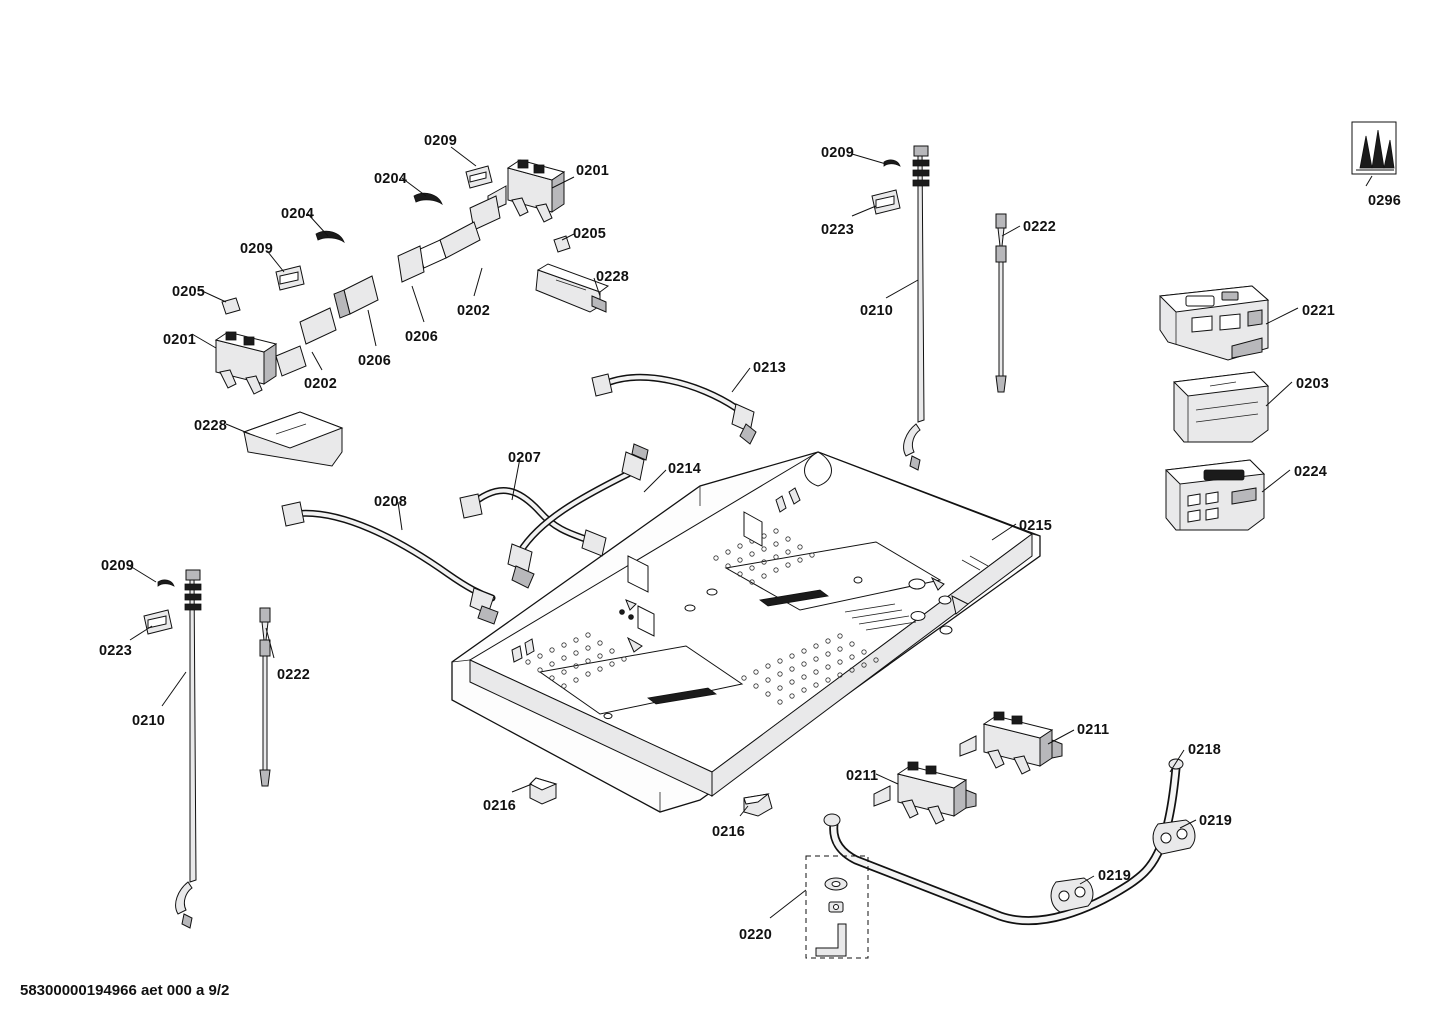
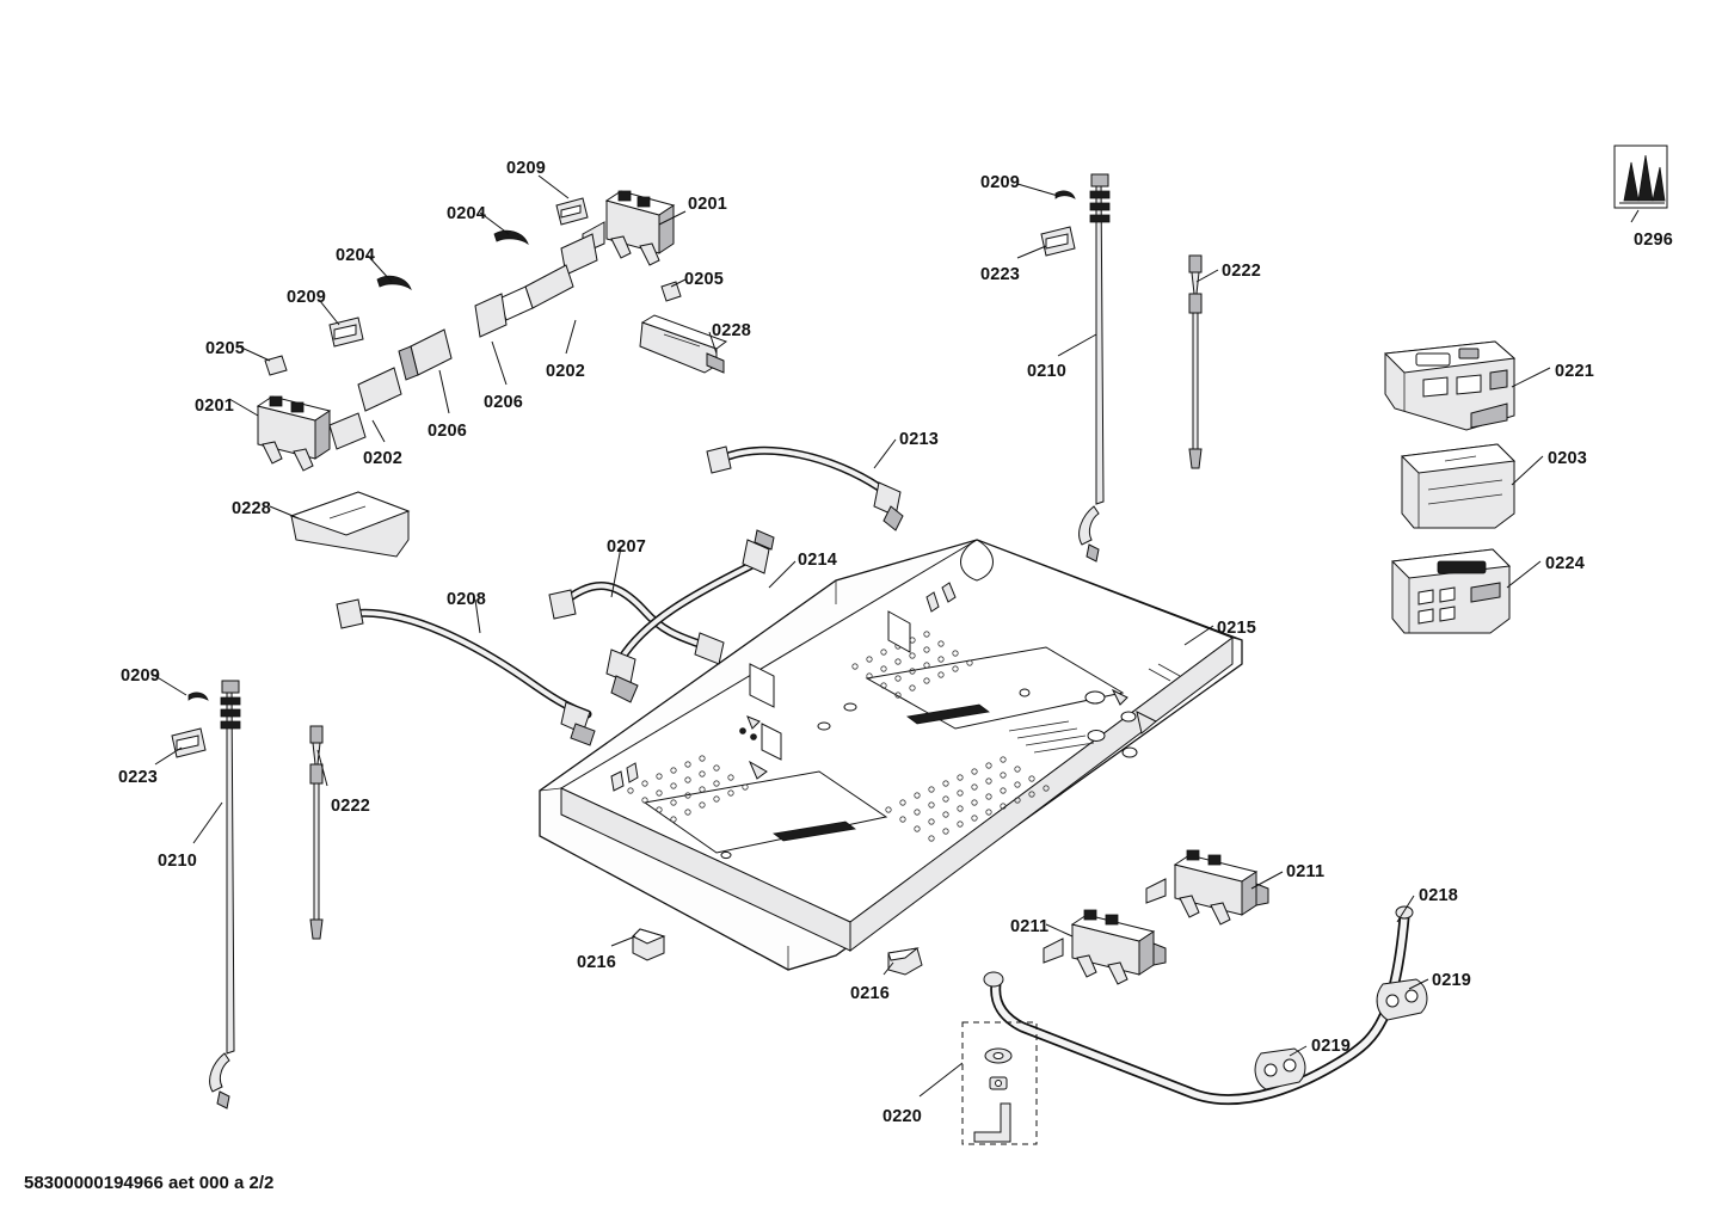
  0209
  0204
  0201
  0204
  0205
  0209
  0228
  0205
  0202
  0206
  0201
  0206
  0202
  0209
  0223
  0222
  0210
  0221
  0203
  0224
  0213
  0228
  0207
  0214
  0208
  0215
  0209
  0223
  0222
  0210
  0211
  0218
  0211
  0216
  0216
  0219
  0219
  0220
  0296
- 58300000194966 aet 000 a 9/2
+ 58300000194966 aet 000 a 2/2
